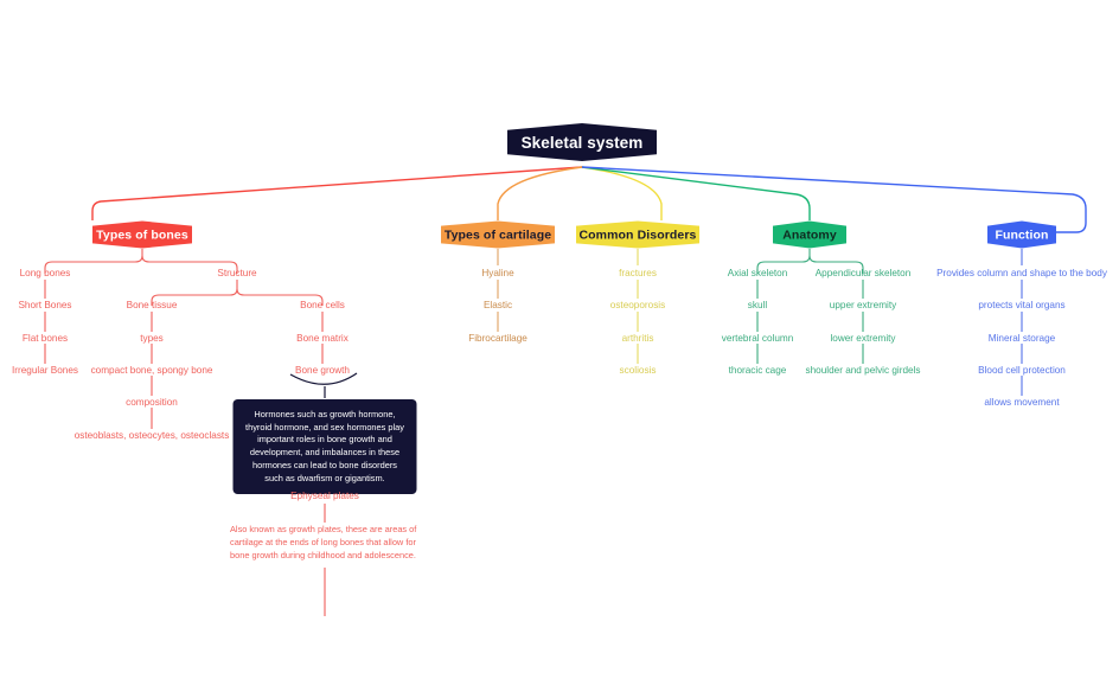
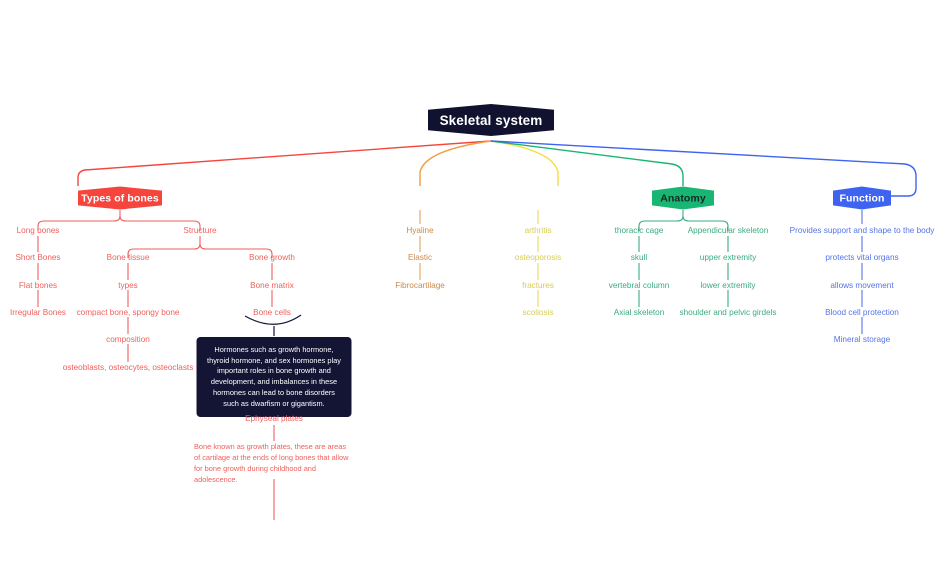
  Skeletal system
  Types of bones
- Types of cartilage
- Common Disorders
  Anatomy
  Function
  Long bones
  Short Bones
  Flat bones
  Irregular Bones
  Structure
  Bone tissue
  types
  compact bone, spongy bone
  composition
  osteoblasts, osteocytes, osteoclasts
- Bone cells
+ Bone growth
  Bone matrix
- Bone growth
+ Bone cells
  Hormones such as growth hormone, thyroid hormone, and sex hormones play important roles in bone growth and development, and imbalances in these hormones can lead to bone disorders such as dwarfism or gigantism.
  Ephyseal plates
- Also known as growth plates, these are areas of cartilage at the ends of long bones that allow for bone growth during childhood and adolescence.
+ Bone known as growth plates, these are areas of cartilage at the ends of long bones that allow for bone growth during childhood and adolescence.
  Hyaline
  Elastic
  Fibrocartilage
- fractures
+ arthritis
  osteoporosis
- arthritis
+ fractures
  scoliosis
- Axial skeleton
+ thoracic cage
  skull
  vertebral column
- thoracic cage
+ Axial skeleton
  Appendicular skeleton
  upper extremity
  lower extremity
  shoulder and pelvic girdels
- Provides column and shape to the body
+ Provides support and shape to the body
  protects vital organs
- Mineral storage
+ allows movement
  Blood cell protection
- allows movement
+ Mineral storage
